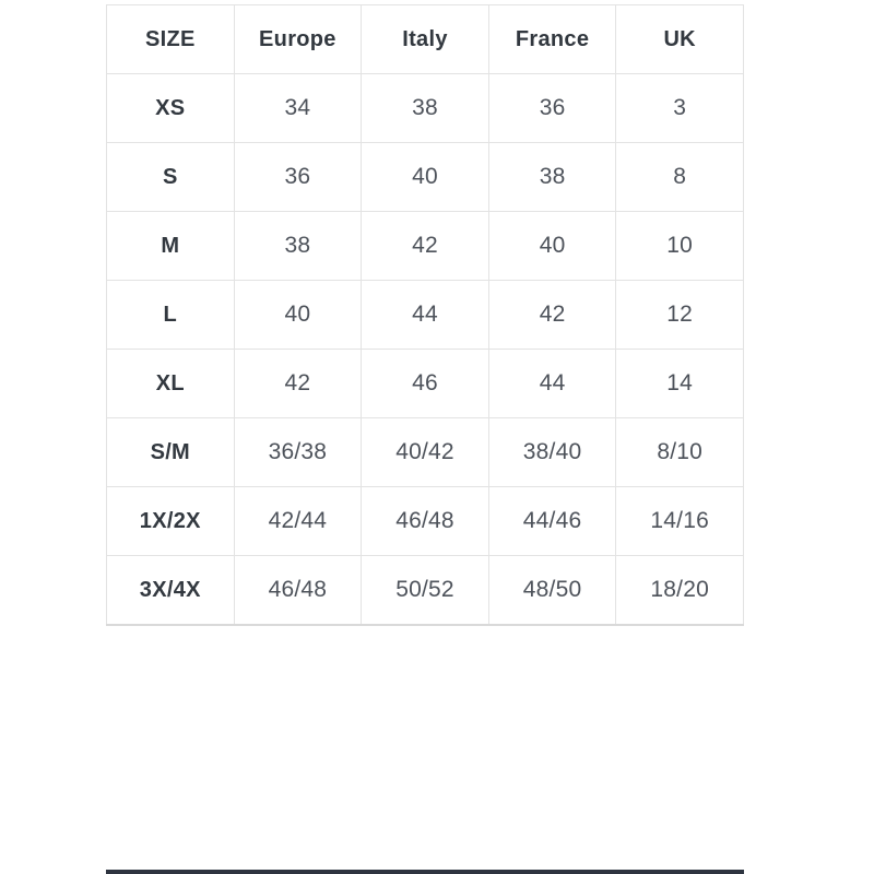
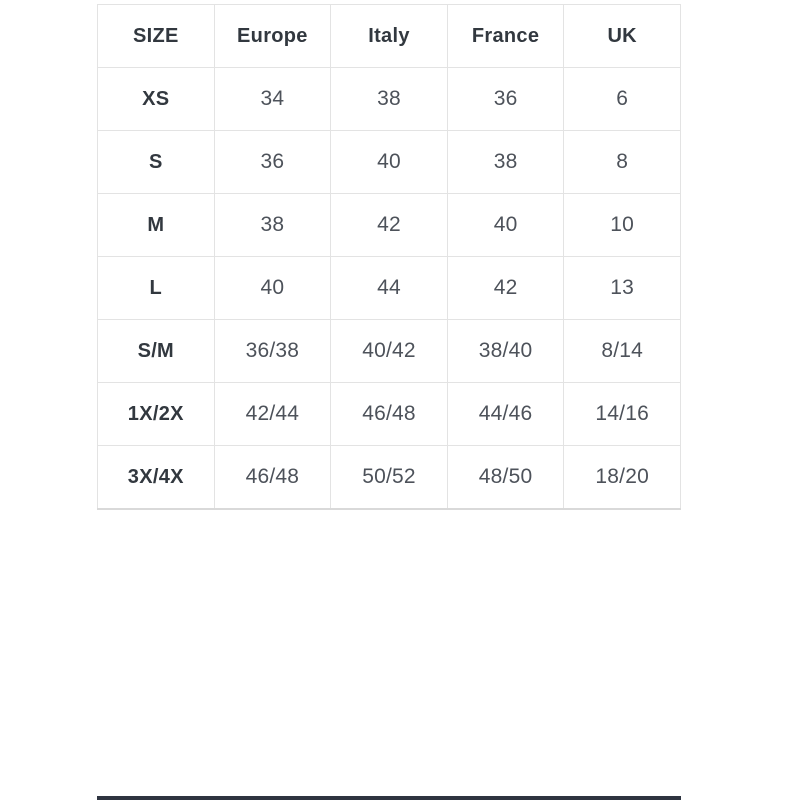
  SIZE	Europe	Italy	France	UK
- XS	34	38	36	3
+ XS	34	38	36	6
  S	36	40	38	8
  M	38	42	40	10
- L	40	44	42	12
+ L	40	44	42	13
- XL	42	46	44	14
- S/M	36/38	40/42	38/40	8/10
+ S/M	36/38	40/42	38/40	8/14
  1X/2X	42/44	46/48	44/46	14/16
  3X/4X	46/48	50/52	48/50	18/20
